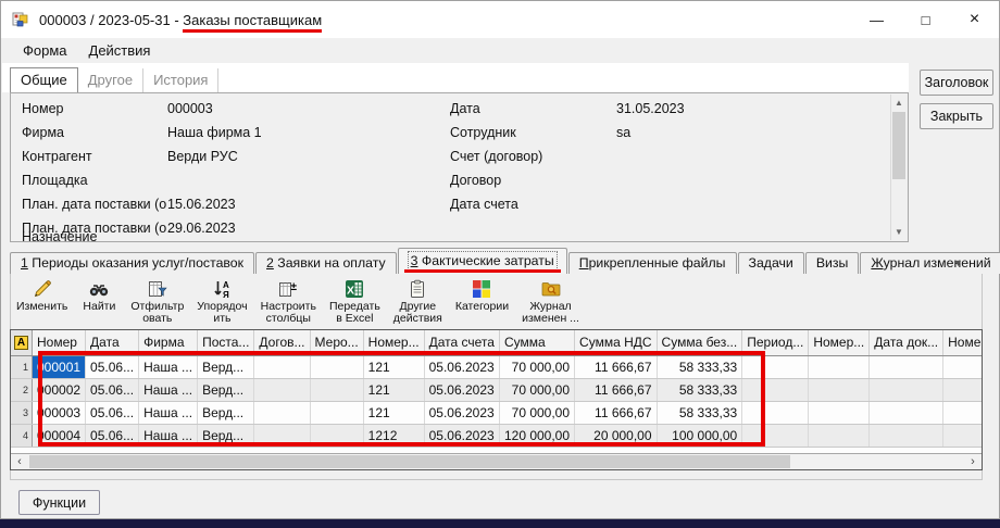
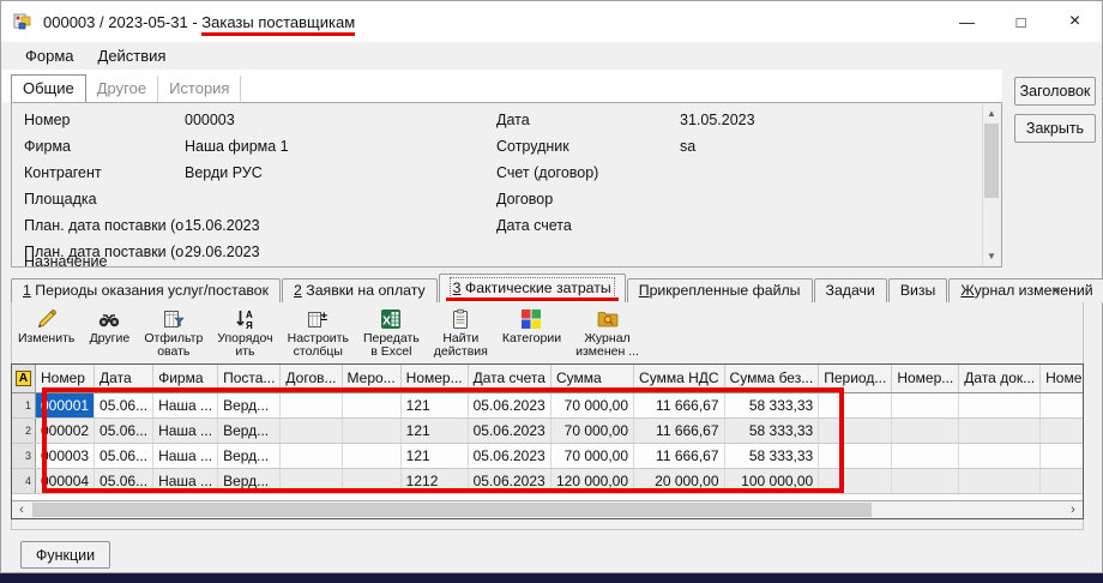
  000003 / 2023-05-31 - Заказы поставщикам
  —
  □
  ×
  Форма
  Действия
  Общие
  Другое
  История
  Номер
  000003
  Фирма
  Наша фирма 1
  Контрагент
  Верди РУС
  Площадка
  План. дата поставки (о
  15.06.2023
  План. дата поставки (о
  29.06.2023
  Назначение
  Дата
  31.05.2023
  Сотрудник
  sa
  Счет (договор)
  Договор
  Дата счета
  ▲
  ▼
  Заголовок
  Закрыть
  1 Периоды оказания услуг/поставок
  2 Заявки на оплату
  3 Фактические затраты
  Прикрепленные файлы
  Задачи
  Визы
  Журнал изменений
  ▼
  Изменить
- Найти
+ Другие
  Отфильтр
  овать
  А
  Я
  Упорядоч
  ить
  ±
  Настроить
  столбцы
  X
  Передать
  в Excel
- Другие
+ Найти
  действия
  Категории
  Журнал
  изменен ...
  A	Номер	Дата	Фирма	Поста...	Догов...	Меро...	Номер...	Дата счета	Сумма	Сумма НДС	Сумма без...	Период...	Номер...	Дата док...	Номе
  1	000001	05.06...	Наша ...	Верд...			121	05.06.2023	70 000,00	11 666,67	58 333,33
  2	000002	05.06...	Наша ...	Верд...			121	05.06.2023	70 000,00	11 666,67	58 333,33
  3	000003	05.06...	Наша ...	Верд...			121	05.06.2023	70 000,00	11 666,67	58 333,33
  4	000004	05.06...	Наша ...	Верд...			1212	05.06.2023	120 000,00	20 000,00	100 000,00
  ‹
  ›
  Функции
